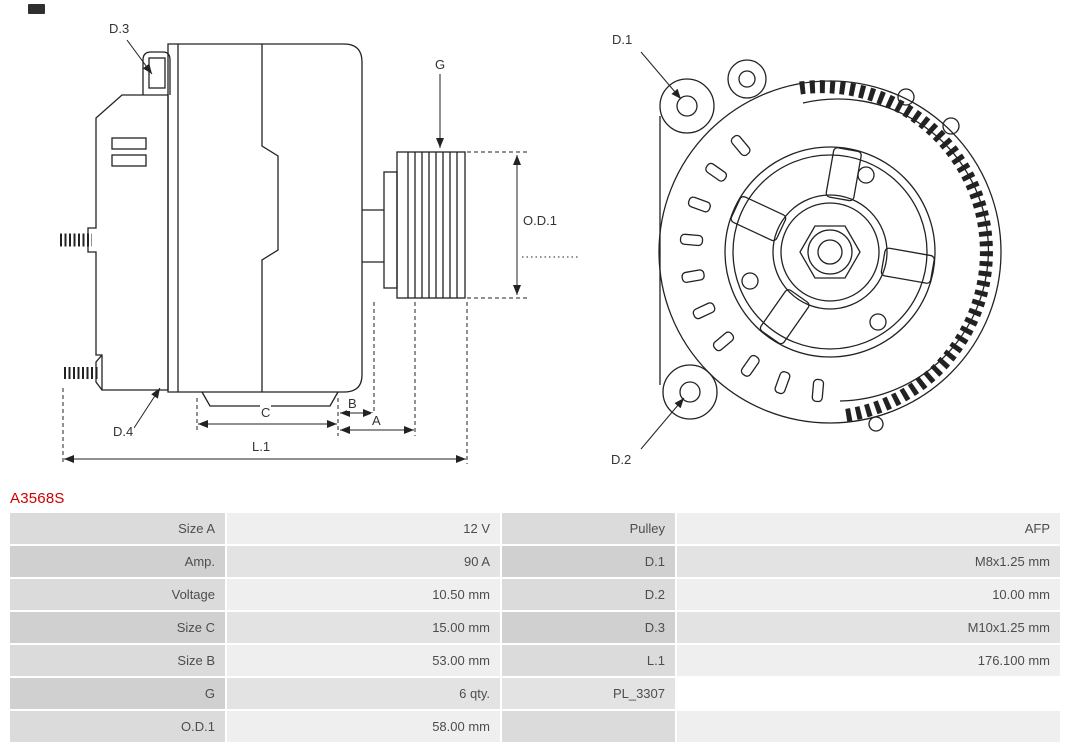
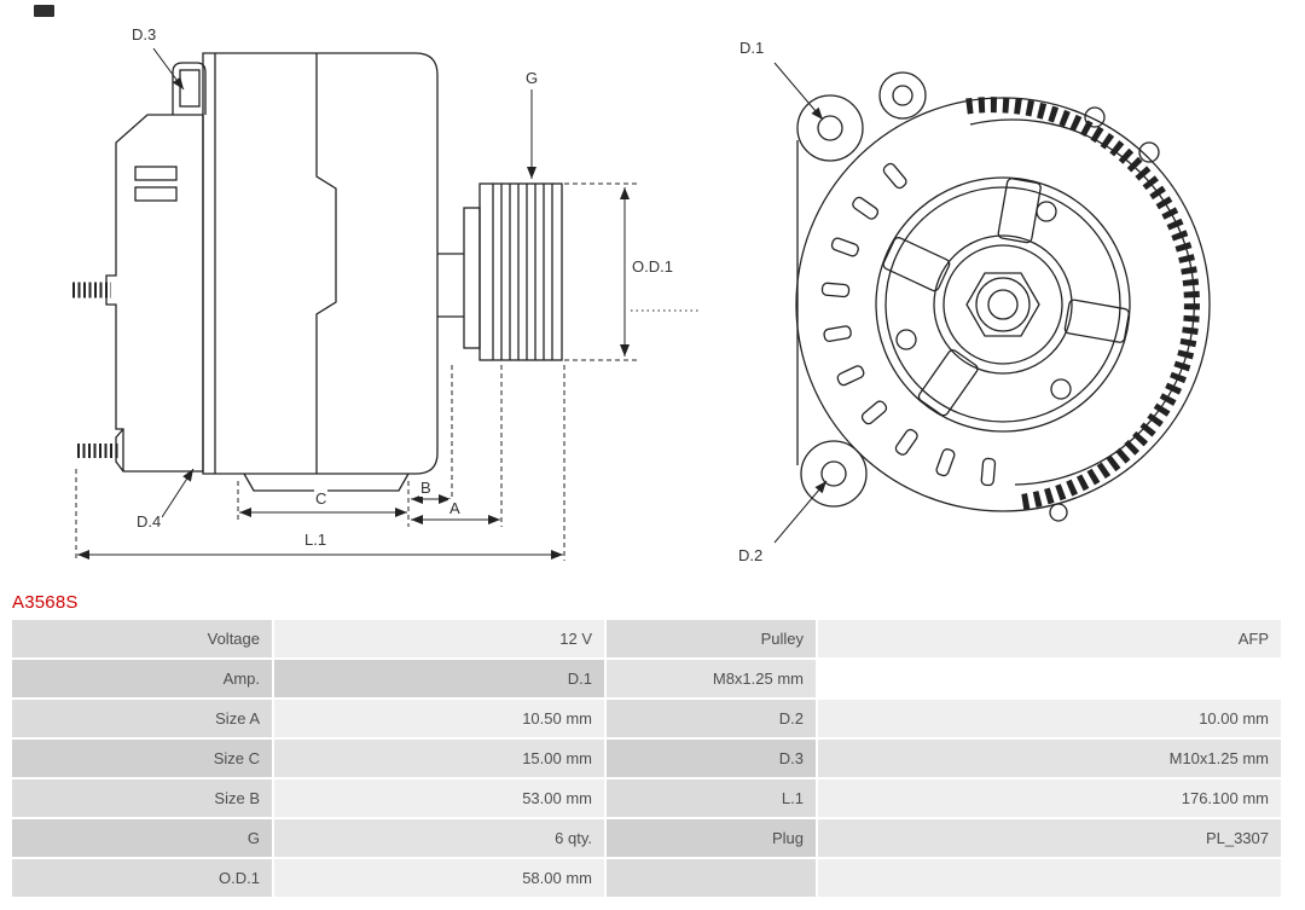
  D.3
  G
  D.1
  O.D.1
  D.4
  C
  B
  A
  L.1
  D.2
  A3568S
- Size A
+ Voltage
  12 V
  Pulley
  AFP
  Amp.
- 90 A
  D.1
  M8x1.25 mm
- Voltage
+ Size A
  10.50 mm
  D.2
  10.00 mm
  Size C
  15.00 mm
  D.3
  M10x1.25 mm
  Size B
  53.00 mm
  L.1
  176.100 mm
  G
  6 qty.
+ Plug
  PL_3307
  O.D.1
  58.00 mm
